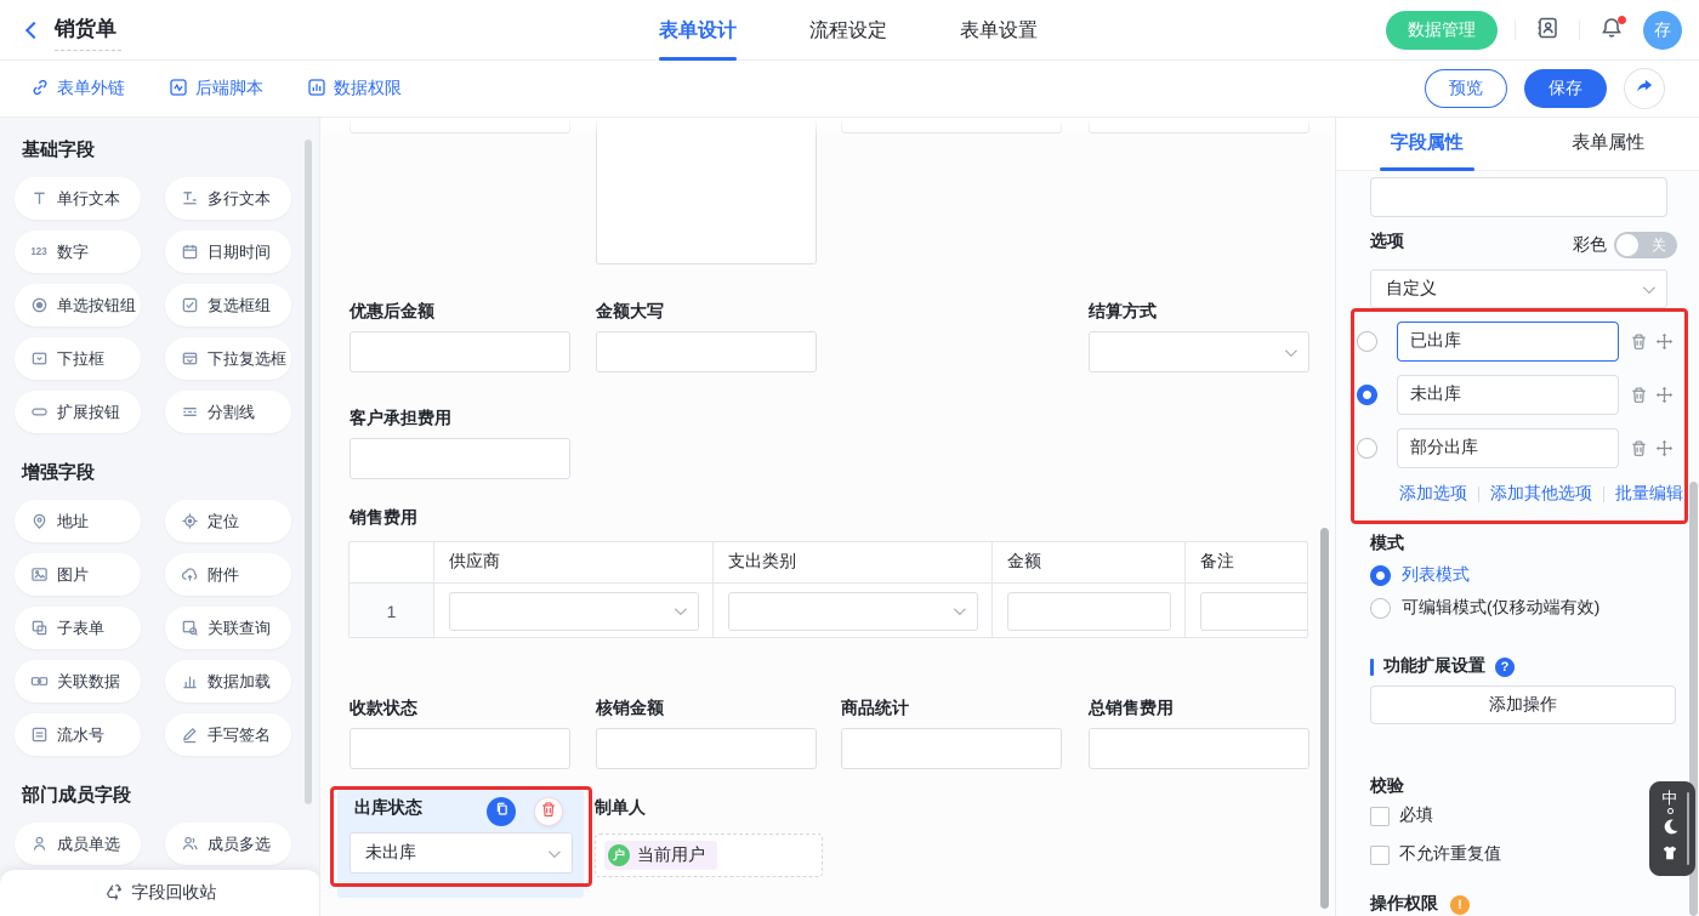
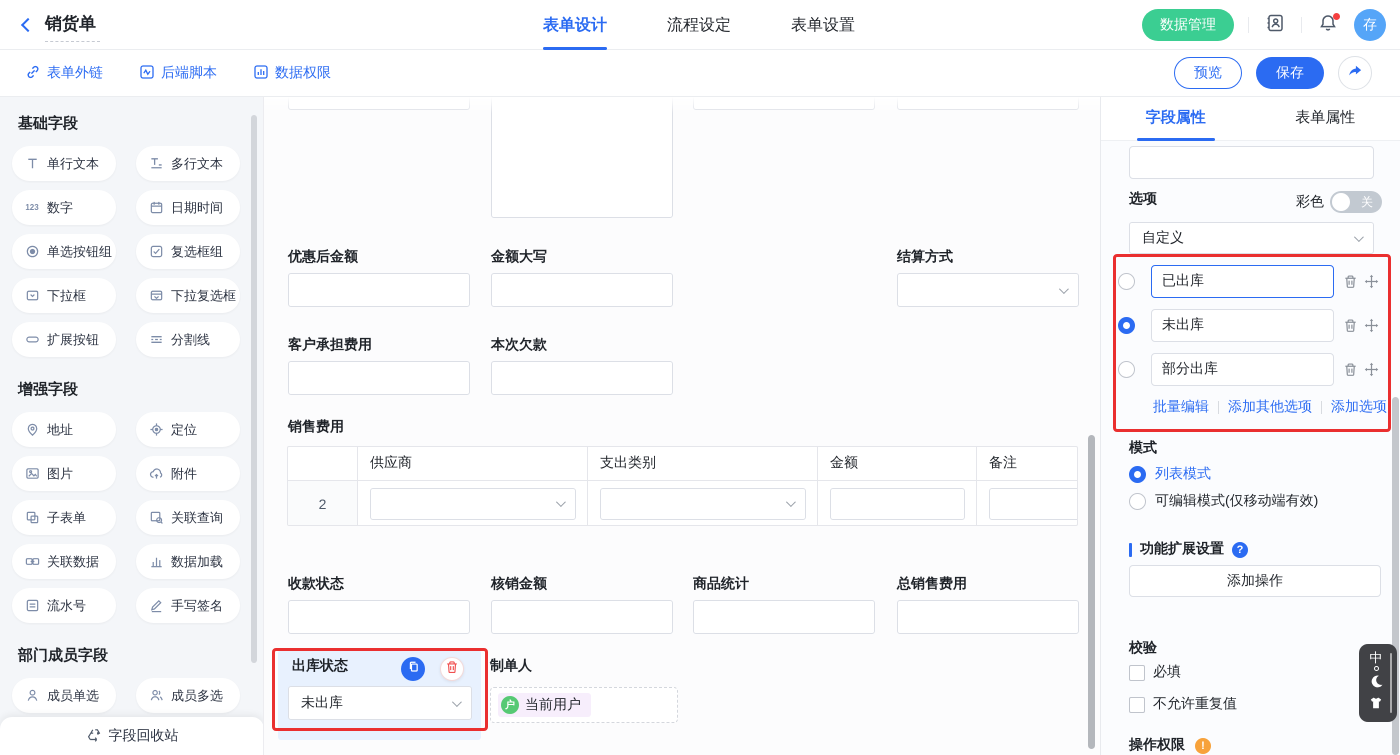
  销货单
  表单设计
  流程设定
  表单设置
  数据管理
  存
  表单外链
  后端脚本
  数据权限
  预览
  保存
  基础字段
  单行文本
  多行文本
  123
  数字
  日期时间
  单选按钮组
  复选框组
  下拉框
  下拉复选框
  扩展按钮
  分割线
  增强字段
  地址
  定位
  图片
  附件
  子表单
  关联查询
  关联数据
  数据加载
  流水号
  手写签名
  部门成员字段
  成员单选
  成员多选
  字段回收站
  优惠后金额
  金额大写
  结算方式
  客户承担费用
+ 本次欠款
  销售费用
  供应商
  支出类别
  金额
  备注
- 1
+ 2
  收款状态
  核销金额
  商品统计
  总销售费用
  出库状态
  未出库
  制单人
  户
  当前用户
  字段属性
  表单属性
  选项
  彩色
  关
  自定义
  已出库
  未出库
  部分出库
- 添加选项
+ 批量编辑
  添加其他选项
- 批量编辑
+ 添加选项
  模式
  列表模式
  可编辑模式(仅移动端有效)
  功能扩展设置
  ?
  添加操作
  校验
  必填
  不允许重复值
  操作权限
  !
  中
